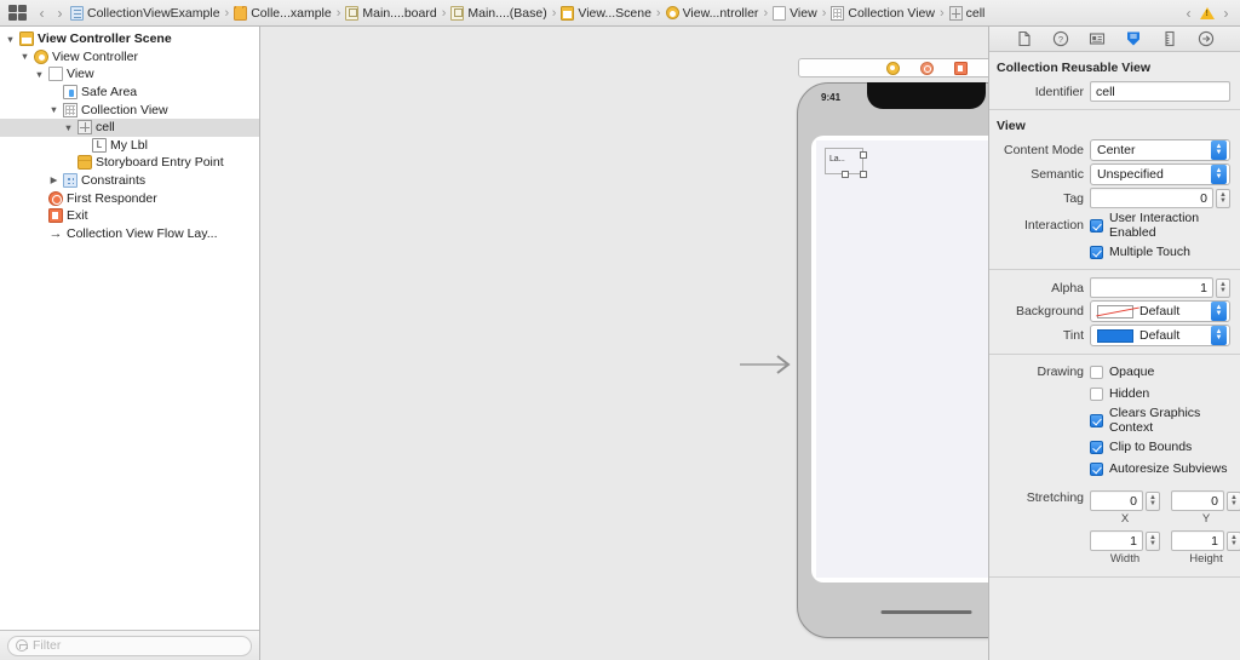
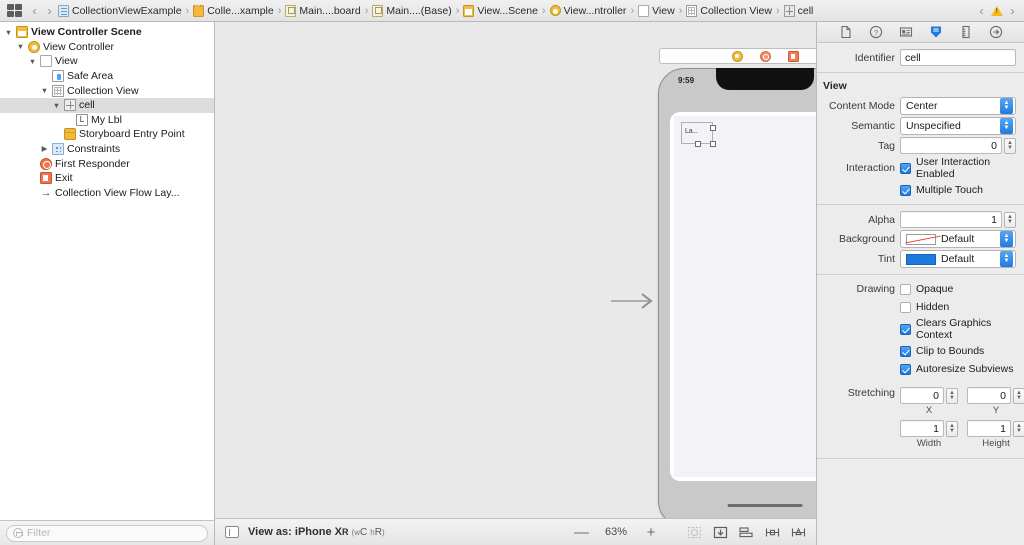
  ‹
  ›
  CollectionViewExample
  ›
  Colle...xample
  ›
  Main....board
  ›
  Main....(Base)
  ›
  View...Scene
  ›
  View...ntroller
  ›
  View
  ›
  Collection View
  ›
  cell
  ‹
  ›
  ▼
  View Controller Scene
  ▼
  View Controller
  ▼
  View
  Safe Area
  ▼
  Collection View
  ▼
  cell
  L
  My Lbl
  Storyboard Entry Point
  ▶
  Constraints
  First Responder
  Exit
  →
  Collection View Flow Lay...
  Filter
- 9:41
+ 9:59
+ View as: iPhone XR (wC hR)
+ —
+ 63%
+ +
  ?
- Collection Reusable View
  Identifier
  cell
  View
  Content Mode
  Center
  Semantic
  Unspecified
  Tag
  0
  Interaction
  User Interaction Enabled
  Multiple Touch
  Alpha
  1
  Background
  Default
  Tint
  Default
  Drawing
  Opaque
  Hidden
  Clears Graphics Context
  Clip to Bounds
  Autoresize Subviews
  Stretching
  0
  X
  0
  Y
  1
  Width
  1
  Height
